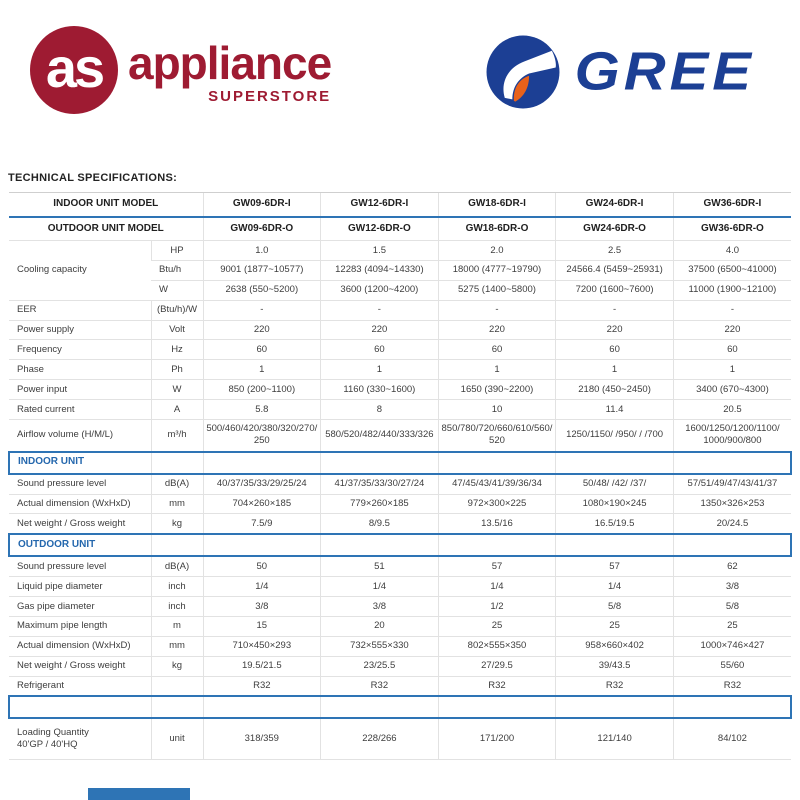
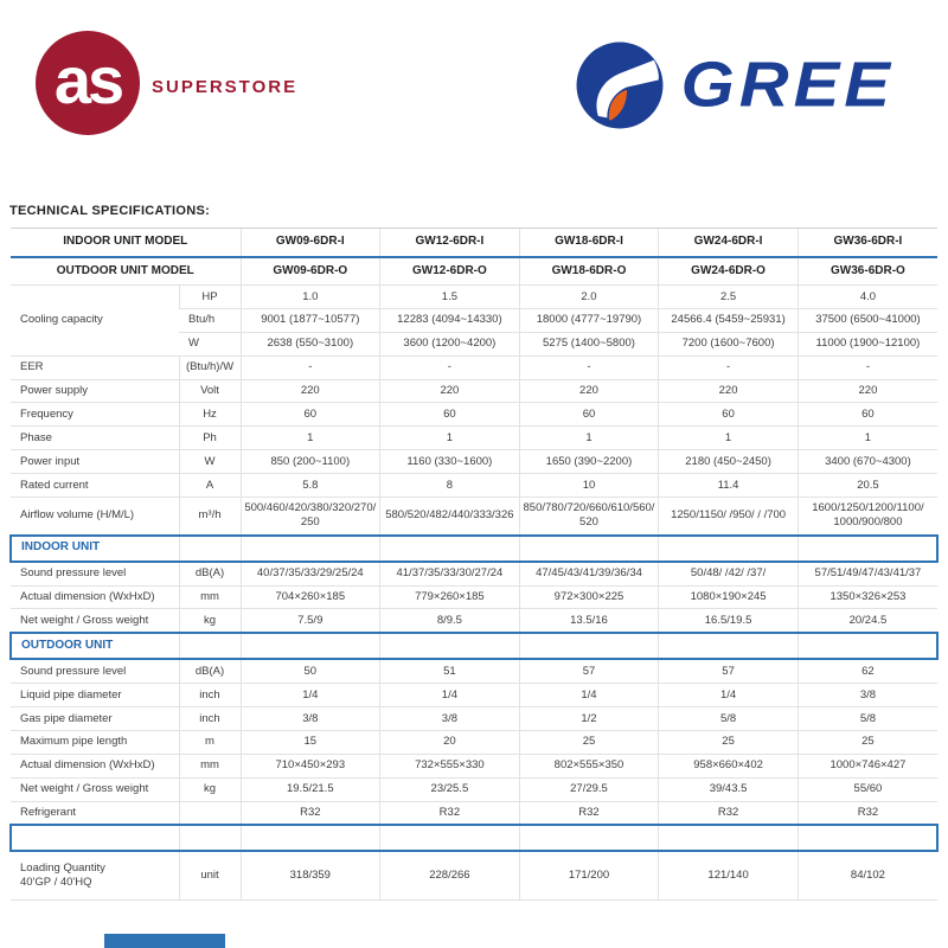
  as
- appliance
  SUPERSTORE
  GREE
  TECHNICAL SPECIFICATIONS:
  INDOOR UNIT MODEL	GW09-6DR-I	GW12-6DR-I	GW18-6DR-I	GW24-6DR-I	GW36-6DR-I
  OUTDOOR UNIT MODEL	GW09-6DR-O	GW12-6DR-O	GW18-6DR-O	GW24-6DR-O	GW36-6DR-O
  Cooling capacity	HP	1.0	1.5	2.0	2.5	4.0
  Btu/h	9001 (1877~10577)	12283 (4094~14330)	18000 (4777~19790)	24566.4 (5459~25931)	37500 (6500~41000)
- W	2638 (550~5200)	3600 (1200~4200)	5275 (1400~5800)	7200 (1600~7600)	11000 (1900~12100)
+ W	2638 (550~3100)	3600 (1200~4200)	5275 (1400~5800)	7200 (1600~7600)	11000 (1900~12100)
  EER	(Btu/h)/W	-	-	-	-	-
  Power supply	Volt	220	220	220	220	220
  Frequency	Hz	60	60	60	60	60
  Phase	Ph	1	1	1	1	1
  Power input	W	850 (200~1100)	1160 (330~1600)	1650 (390~2200)	2180 (450~2450)	3400 (670~4300)
  Rated current	A	5.8	8	10	11.4	20.5
  Airflow volume (H/​M/​L)	m³/h	500/​460/​420/​380/​320/​270/​250	580/​520/​482/​440/​333/​326	850/​780/​720/​660/​610/​560/​520	1250/​1150/​ /​950/​ /​ /​700	1600/​1250/​1200/​1100/​1000/​900/​800
  INDOOR UNIT
  Sound pressure level	dB(A)	40/​37/​35/​33/​29/​25/​24	41/​37/​35/​33/​30/​27/​24	47/​45/​43/​41/​39/​36/​34	50/48/ /42/ /37/	57/​51/​49/​47/​43/​41/​37
  Actual dimension (WxHxD)	mm	704×260×185	779×260×185	972×300×225	1080×190×245	1350×326×253
  Net weight /​ Gross weight	kg	7.5/9	8/9.5	13.5/16	16.5/19.5	20/24.5
  OUTDOOR UNIT
  Sound pressure level	dB(A)	50	51	57	57	62
  Liquid pipe diameter	inch	1/4	1/4	1/4	1/4	3/8
  Gas pipe diameter	inch	3/8	3/8	1/2	5/8	5/8
  Maximum pipe length	m	15	20	25	25	25
  Actual dimension (WxHxD)	mm	710×450×293	732×555×330	802×555×350	958×660×402	1000×746×427
  Net weight /​ Gross weight	kg	19.5/21.5	23/25.5	27/29.5	39/43.5	55/60
  Refrigerant		R32	R32	R32	R32	R32
  Loading Quantity40'GP / 40'HQ	unit	318/359	228/266	171/200	121/140	84/102
